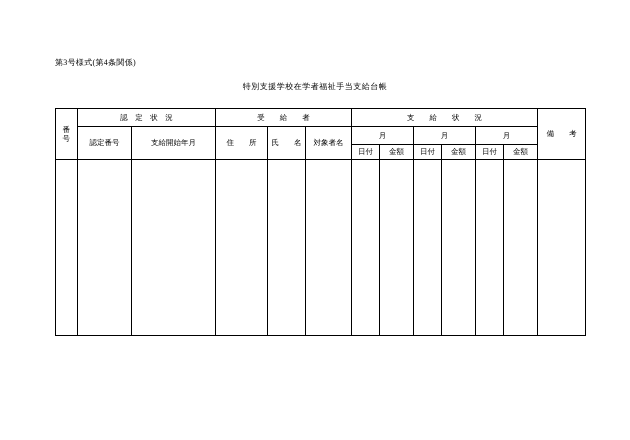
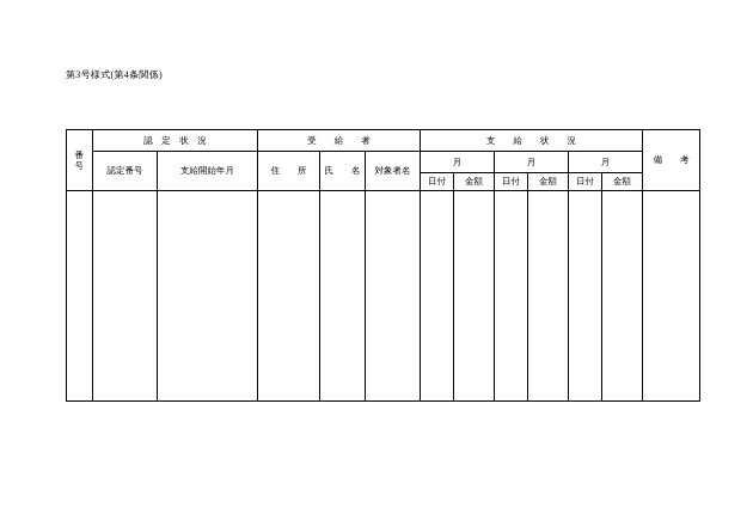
  第3号様式(第4条関係)
- 特別支援学校在学者福祉手当支給台帳
  番 号	認 定 状 況	受 給 者	支 給 状 況	備 考
  認定番号	支給開始年月	住 所	氏 名	対象者名	月	月	月
  日付	金額	日付	金額	日付	金額
